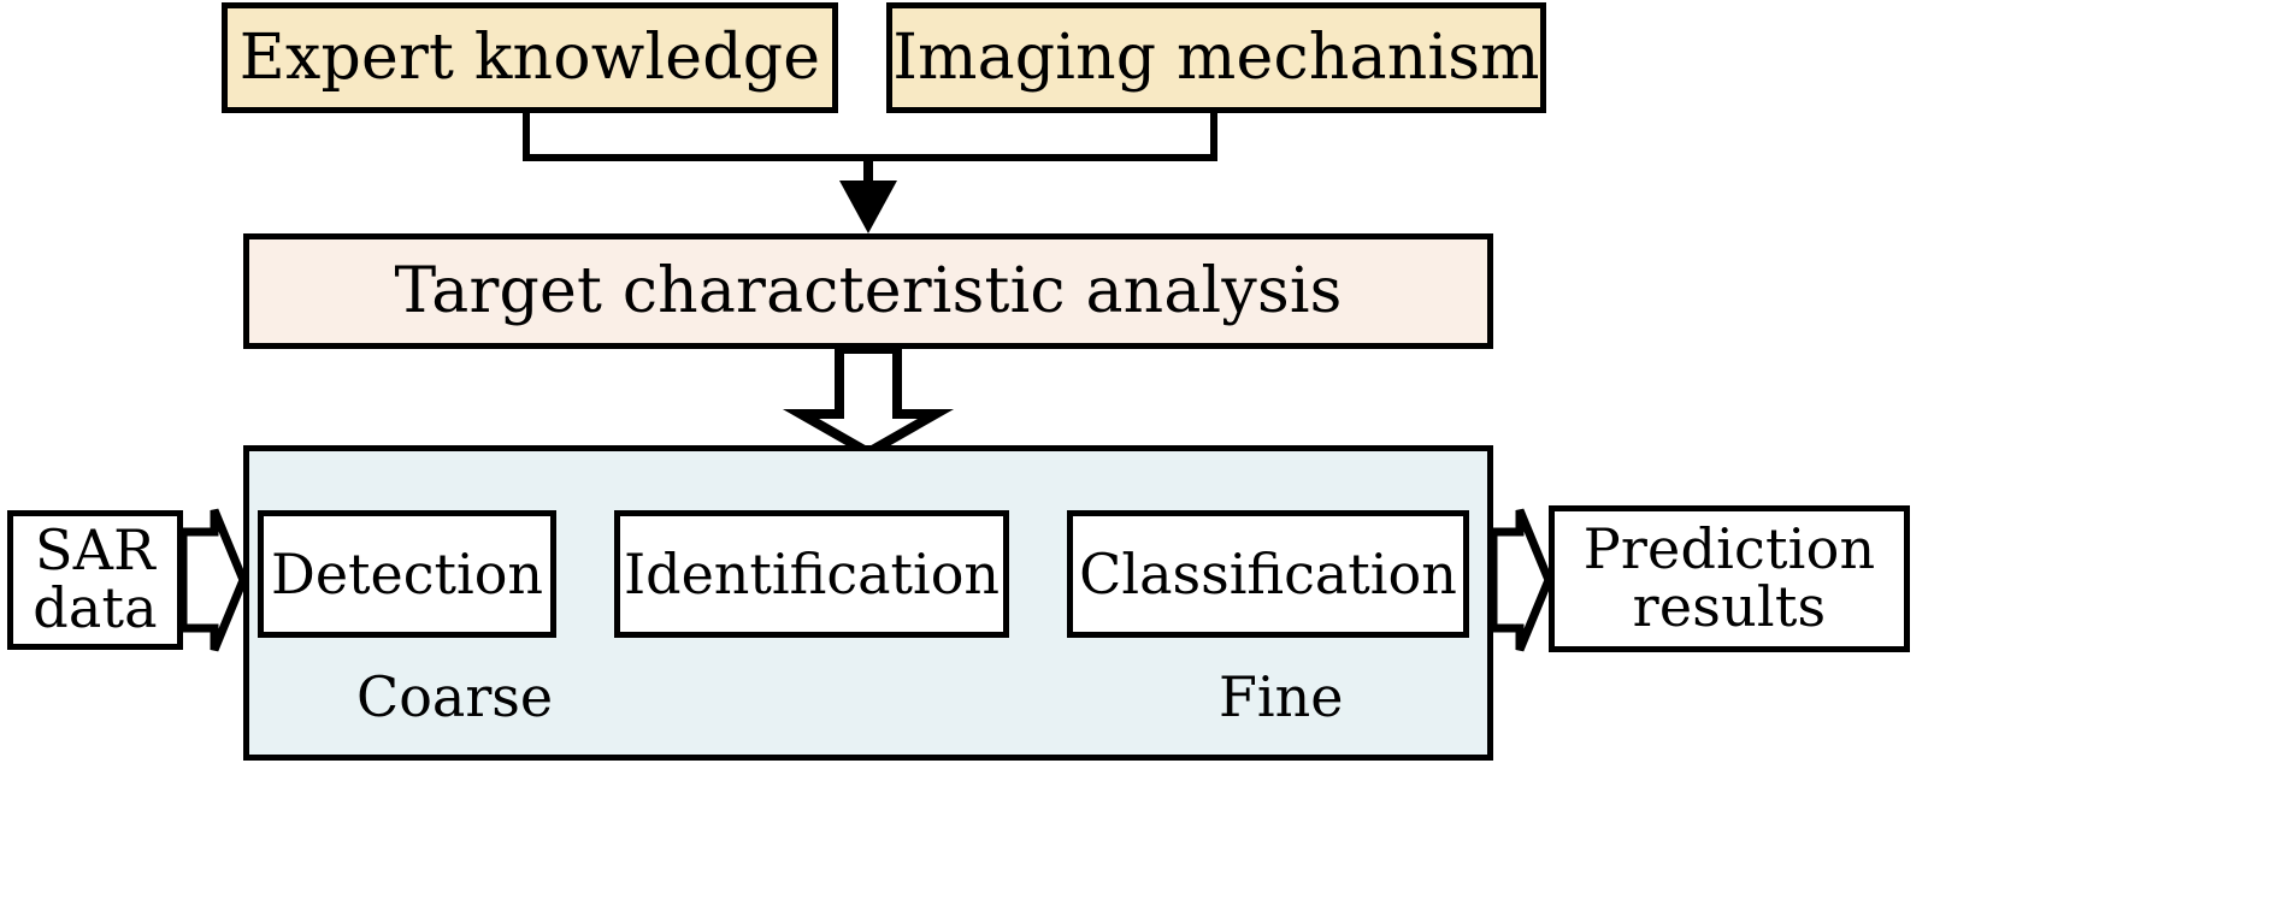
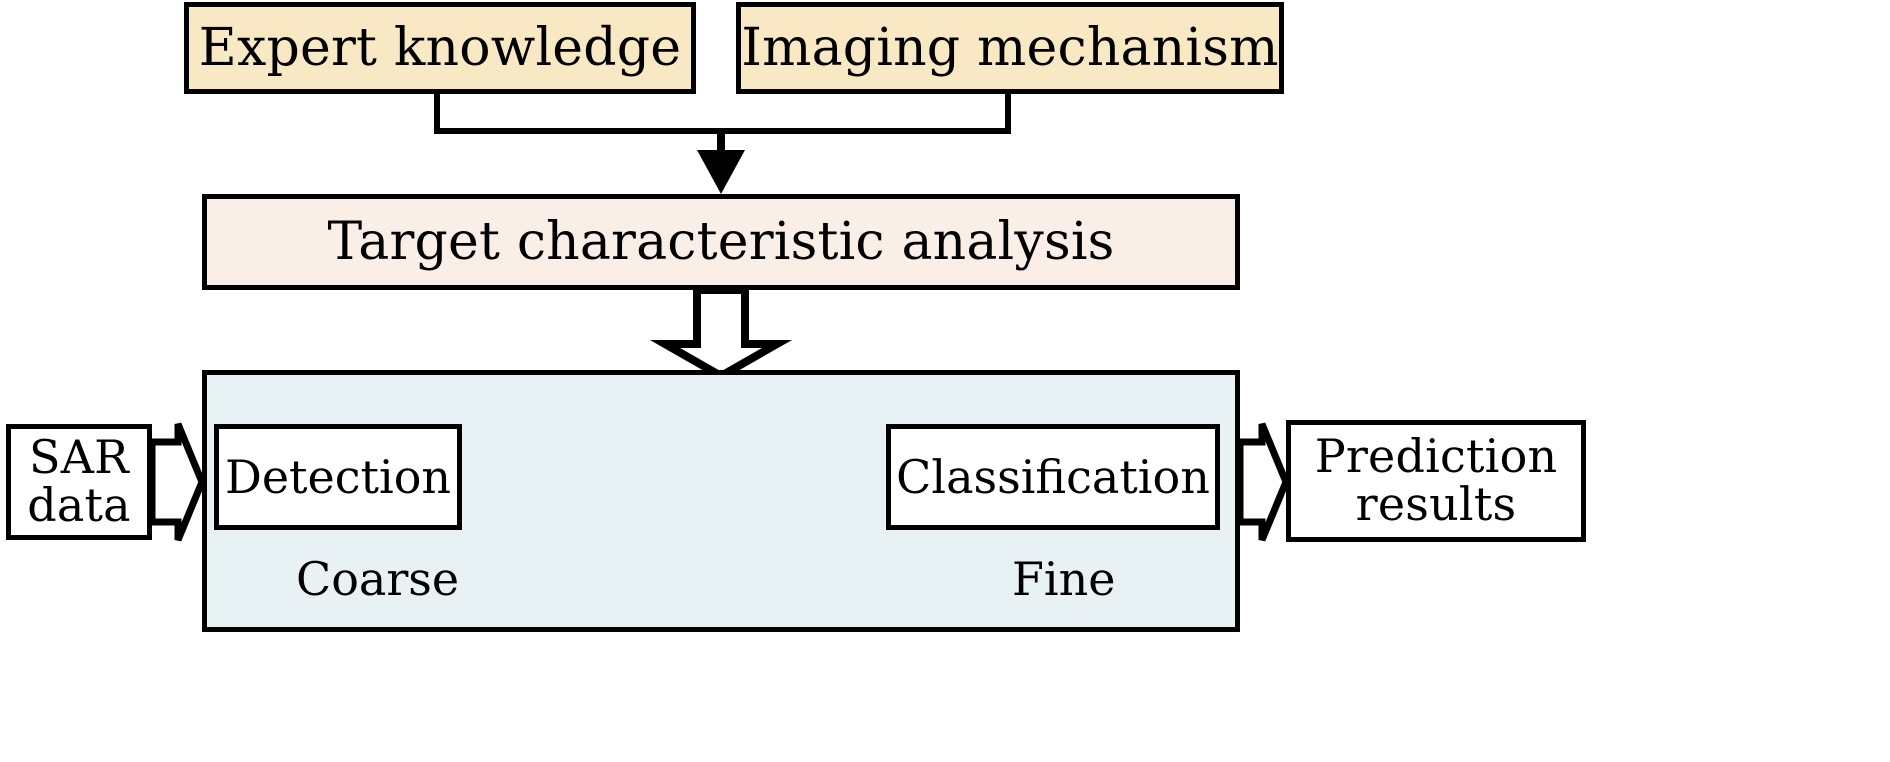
  Expert knowledge
  Imaging mechanism
  Target characteristic analysis
  Detection
- Identification
  Classification
  Coarse
  Fine
  SAR
  data
  Prediction
  results
